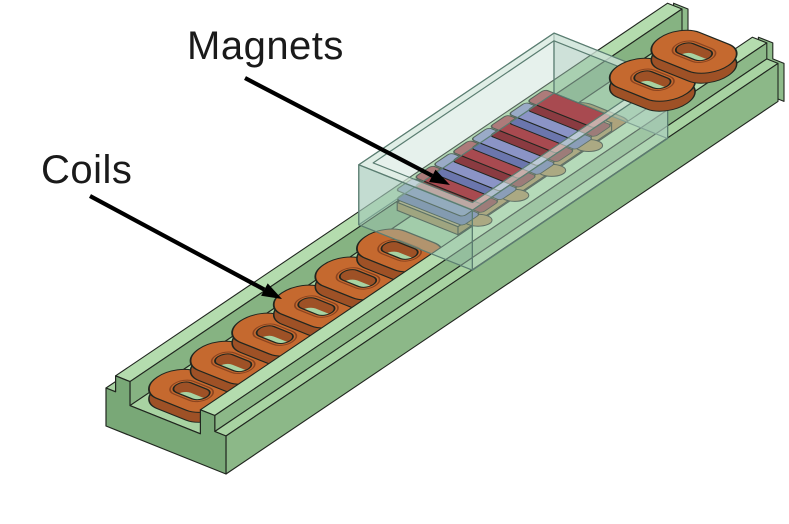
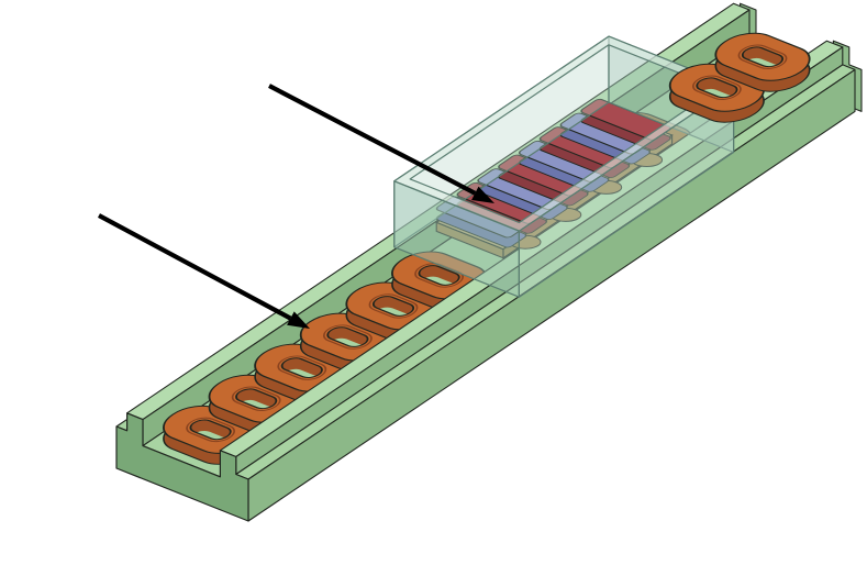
- Magnets
- Coils
